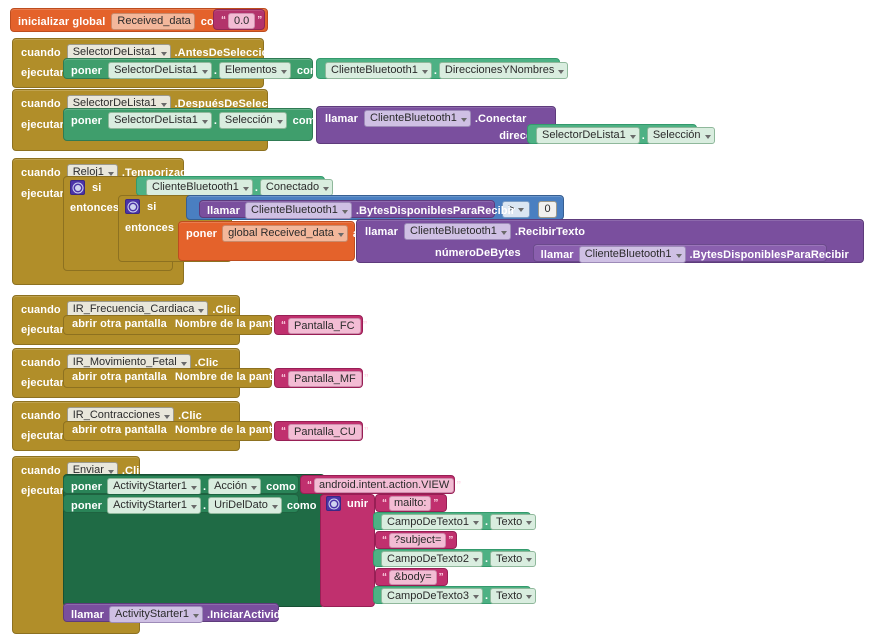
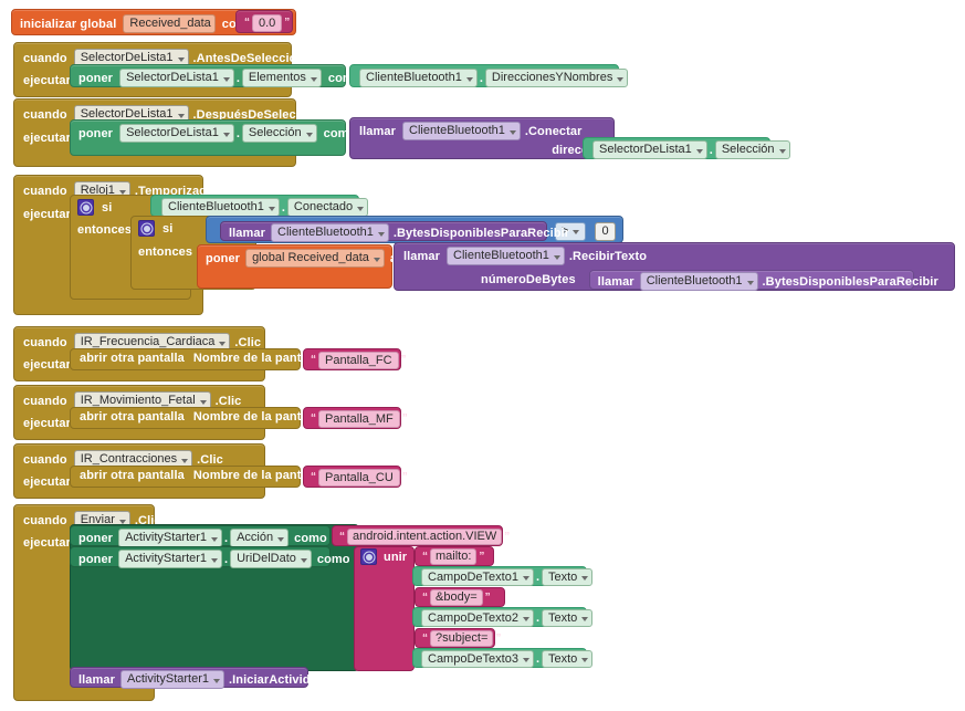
  inicializar global
  Received_data
  “
  0.0
  ”
  cuando
  SelectorDeLista1
  .AntesDeSelección
  ejecutar
  poner
  SelectorDeLista1
  .
  Elementos
  com
  ClienteBluetooth1
  .
  DireccionesYNombres
  cuando
  SelectorDeLista1
  .DespuésDeSelección
  ejecutar
  poner
  SelectorDeLista1
  .
  Selección
  com
  llamar
  ClienteBluetooth1
  .Conectar
  SelectorDeLista1
  .
  Selección
  cuando
  Reloj1
  .Temporizador
  ejecutar
  si
  entonces
  ClienteBluetooth1
  .
  Conectado
  si
  entonces
  llamar
  ClienteBluetooth1
  .BytesDisponiblesParaRecibir
  >
  0
  poner
  global Received_data
  llamar
  ClienteBluetooth1
  .RecibirTexto
  númeroDeBytes
  llamar
  ClienteBluetooth1
  .BytesDisponiblesParaRecibir
  cuando
  IR_Frecuencia_Cardiaca
  .Clic
  ejecutar
  abrir otra pantalla
  Nombre de la pant
  “
  Pantalla_FC
  ”
  cuando
  IR_Movimiento_Fetal
  .Clic
  ejecutar
  abrir otra pantalla
  Nombre de la pant
  “
  Pantalla_MF
  ”
  cuando
  IR_Contracciones
  .Clic
  ejecutar
  abrir otra pantalla
  Nombre de la pant
  “
  Pantalla_CU
  ”
  cuando
  Enviar
  .Clic
  ejecutar
  poner
  ActivityStarter1
  .
  Acción
  como
  “
  android.intent.action.VIEW
  ”
  poner
  ActivityStarter1
  .
  UriDelDato
  como
  unir
  “
  mailto:
  ”
  CampoDeTexto1
  .
  Texto
  “
- ?subject=
+ &body=
  ”
  CampoDeTexto2
  .
  Texto
  “
- &body=
+ ?subject=
  ”
  CampoDeTexto3
  .
  Texto
  llamar
  ActivityStarter1
  .IniciarActividad
